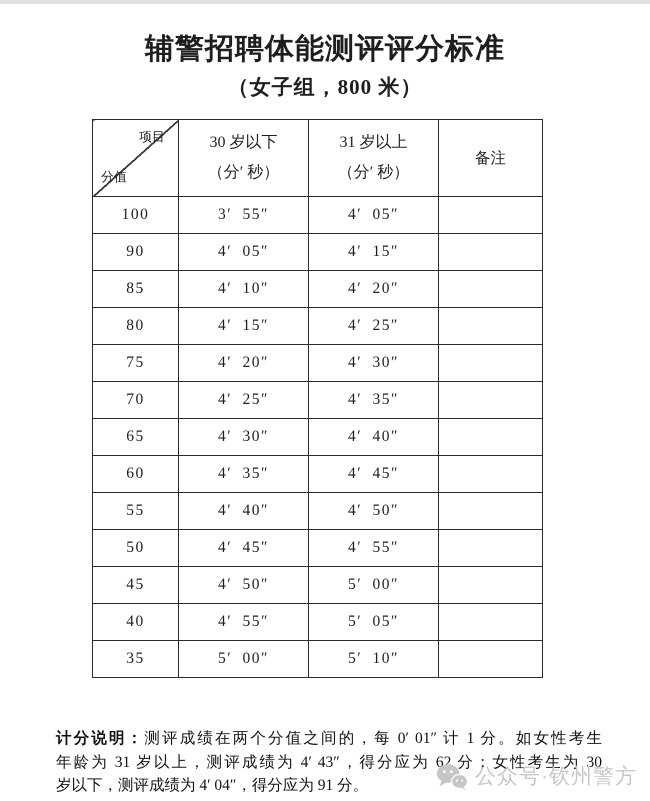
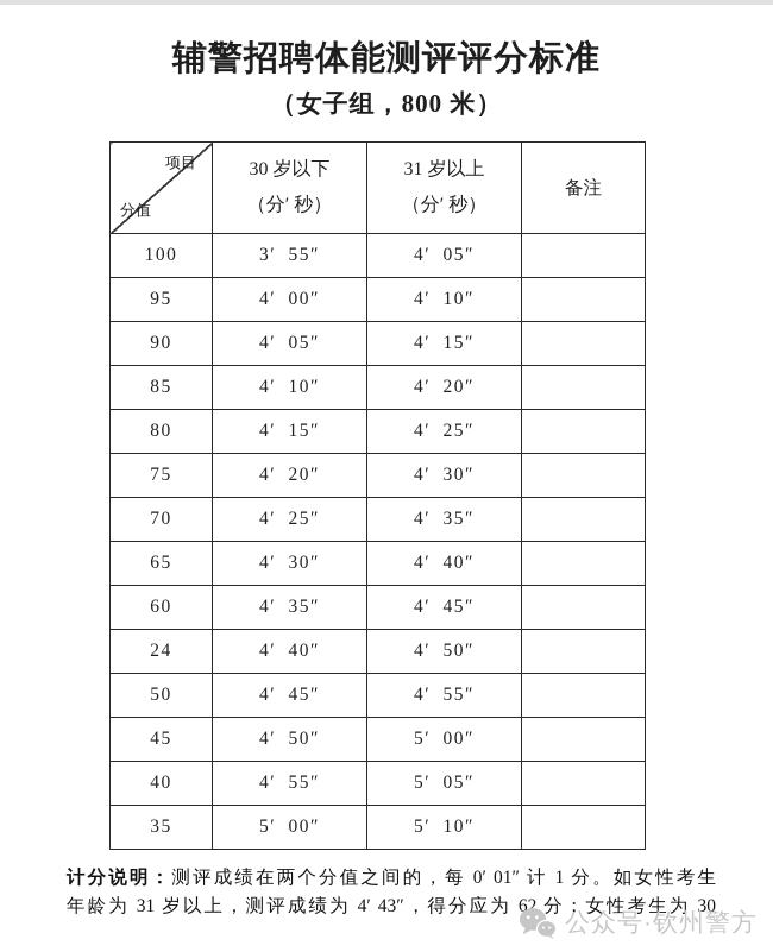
  辅警招聘体能测评评分标准
  （女子组，800 米）
  项目 分值	30 岁以下 （分′ 秒）	31 岁以上 （分′ 秒）	备注
  100	3′ 55″	4′ 05″
+ 95	4′ 00″	4′ 10″
  90	4′ 05″	4′ 15″
  85	4′ 10″	4′ 20″
  80	4′ 15″	4′ 25″
  75	4′ 20″	4′ 30″
  70	4′ 25″	4′ 35″
  65	4′ 30″	4′ 40″
  60	4′ 35″	4′ 45″
- 55	4′ 40″	4′ 50″
+ 24	4′ 40″	4′ 50″
  50	4′ 45″	4′ 55″
  45	4′ 50″	5′ 00″
  40	4′ 55″	5′ 05″
  35	5′ 00″	5′ 10″
  计分说明：测评成绩在两个分值之间的，每 0′ 01″ 计 1 分。如女性考生
  年龄为 31 岁以上，测评成绩为 4′ 43″，得分应为 62 分；女性考生为 30
- 岁以下，测评成绩为 4′ 04″，得分应为 91 分。
  公众号·钦州警方
